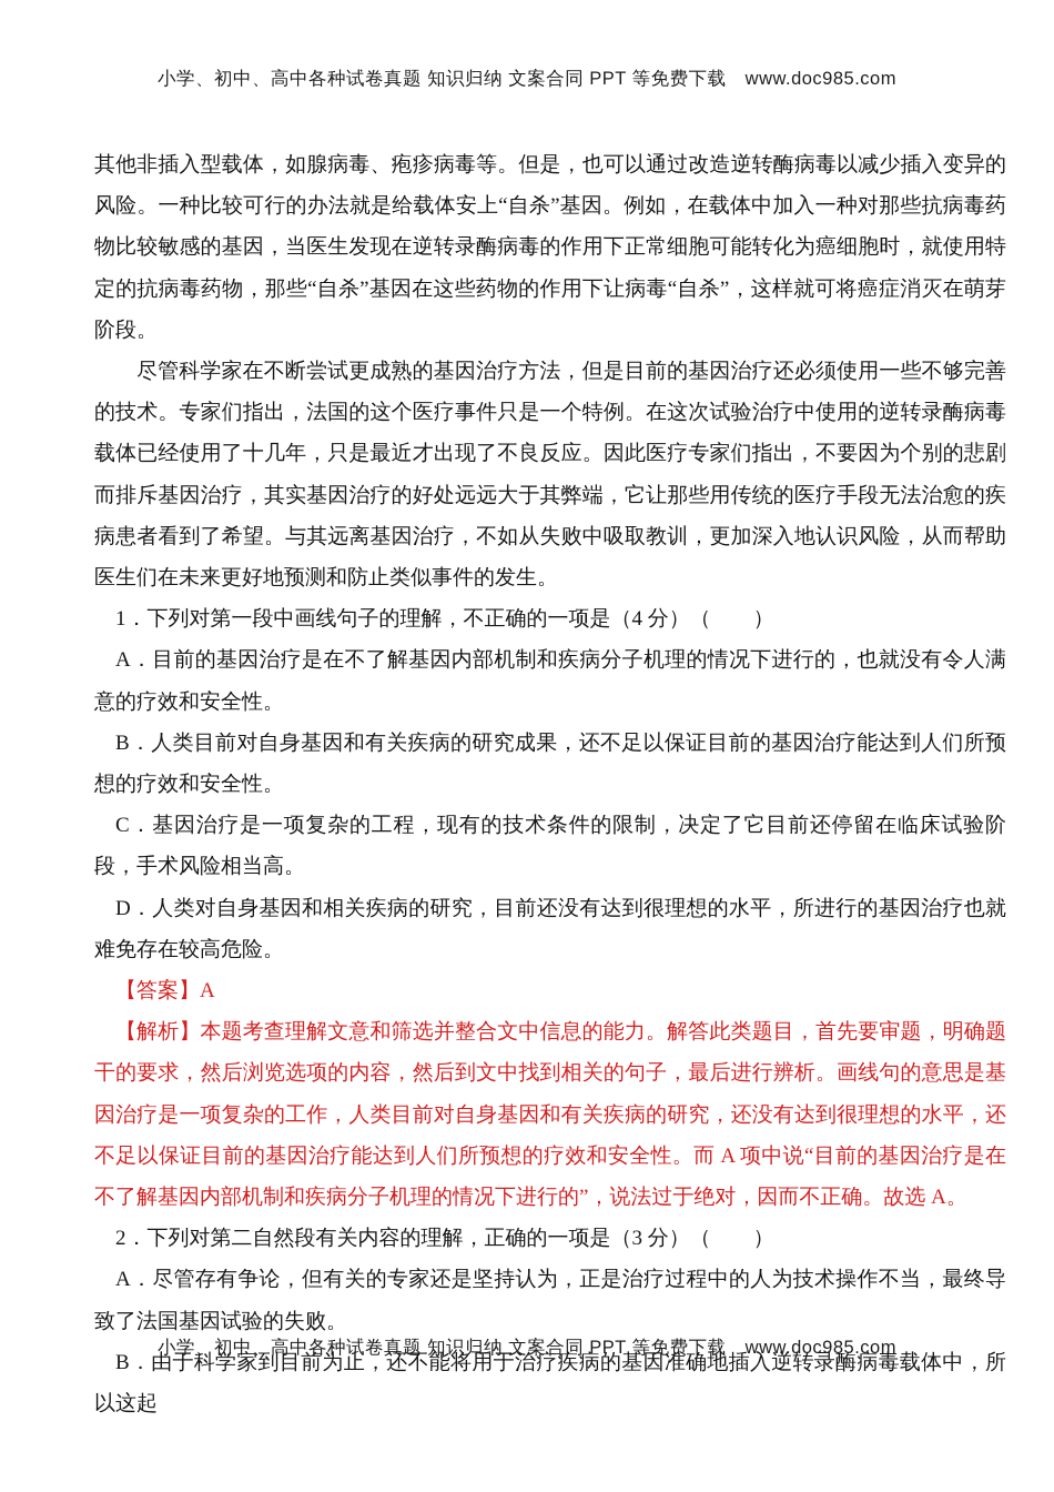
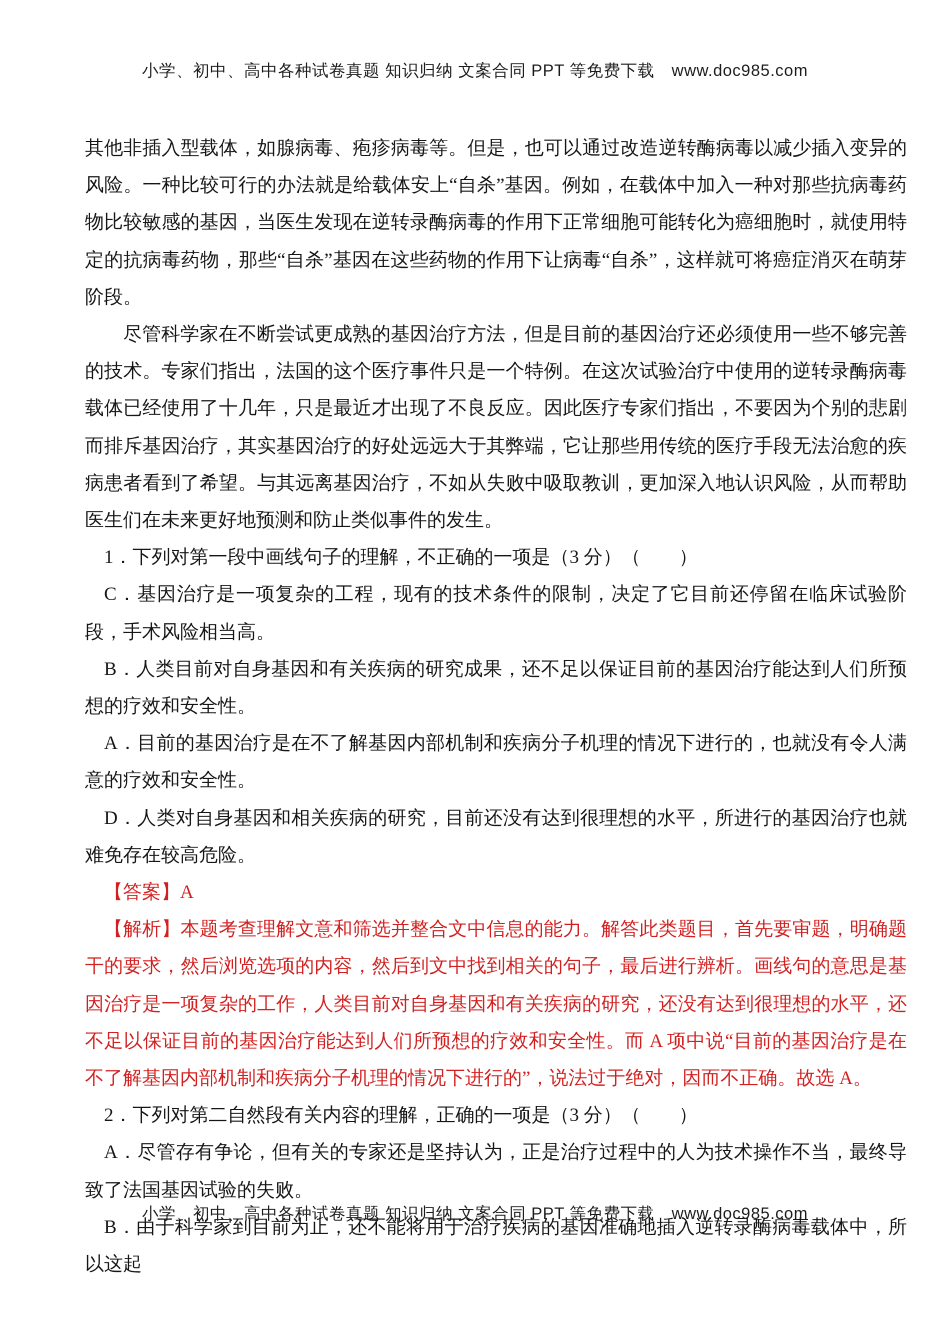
  小学、初中、高中各种试卷真题 知识归纳 文案合同 PPT 等免费下载 www.doc985.com
  其他非插入型载体，如腺病毒、疱疹病毒等。但是，也可以通过改造逆转酶病毒以减少插入变异的风险。一种比较可行的办法就是给载体安上“自杀”基因。例如，在载体中加入一种对那些抗病毒药物比较敏感的基因，当医生发现在逆转录酶病毒的作用下正常细胞可能转化为癌细胞时，就使用特定的抗病毒药物，那些“自杀”基因在这些药物的作用下让病毒“自杀”，这样就可将癌症消灭在萌芽阶段。
  尽管科学家在不断尝试更成熟的基因治疗方法，但是目前的基因治疗还必须使用一些不够完善的技术。专家们指出，法国的这个医疗事件只是一个特例。在这次试验治疗中使用的逆转录酶病毒载体已经使用了十几年，只是最近才出现了不良反应。因此医疗专家们指出，不要因为个别的悲剧而排斥基因治疗，其实基因治疗的好处远远大于其弊端，它让那些用传统的医疗手段无法治愈的疾病患者看到了希望。与其远离基因治疗，不如从失败中吸取教训，更加深入地认识风险，从而帮助医生们在未来更好地预测和防止类似事件的发生。
- 1．下列对第一段中画线句子的理解，不正确的一项是（4 分）（ ）
+ 1．下列对第一段中画线句子的理解，不正确的一项是（3 分）（ ）
- A．目前的基因治疗是在不了解基因内部机制和疾病分子机理的情况下进行的，也就没有令人满意的疗效和安全性。
+ C．基因治疗是一项复杂的工程，现有的技术条件的限制，决定了它目前还停留在临床试验阶段，手术风险相当高。
  B．人类目前对自身基因和有关疾病的研究成果，还不足以保证目前的基因治疗能达到人们所预想的疗效和安全性。
- C．基因治疗是一项复杂的工程，现有的技术条件的限制，决定了它目前还停留在临床试验阶段，手术风险相当高。
+ A．目前的基因治疗是在不了解基因内部机制和疾病分子机理的情况下进行的，也就没有令人满意的疗效和安全性。
  D．人类对自身基因和相关疾病的研究，目前还没有达到很理想的水平，所进行的基因治疗也就难免存在较高危险。
  【答案】A
  【解析】本题考查理解文意和筛选并整合文中信息的能力。解答此类题目，首先要审题，明确题干的要求，然后浏览选项的内容，然后到文中找到相关的句子，最后进行辨析。画线句的意思是基因治疗是一项复杂的工作，人类目前对自身基因和有关疾病的研究，还没有达到很理想的水平，还不足以保证目前的基因治疗能达到人们所预想的疗效和安全性。而 A 项中说“目前的基因治疗是在不了解基因内部机制和疾病分子机理的情况下进行的”，说法过于绝对，因而不正确。故选 A。
  2．下列对第二自然段有关内容的理解，正确的一项是（3 分）（ ）
  A．尽管存有争论，但有关的专家还是坚持认为，正是治疗过程中的人为技术操作不当，最终导致了法国基因试验的失败。
  B．由于科学家到目前为止，还不能将用于治疗疾病的基因准确地插入逆转录酶病毒载体中，所以这起
  小学、初中、高中各种试卷真题 知识归纳 文案合同 PPT 等免费下载 www.doc985.com
